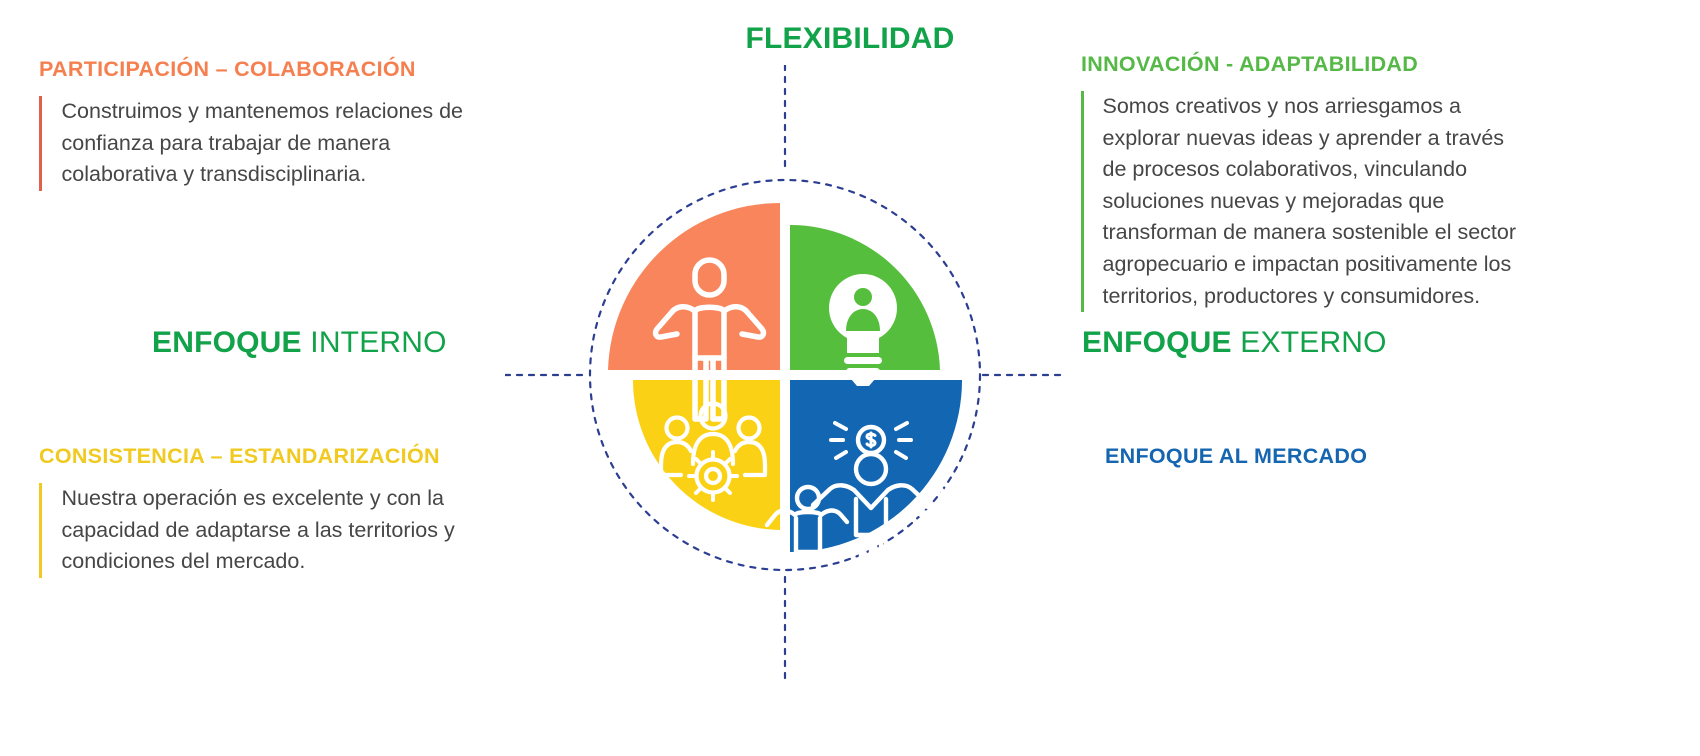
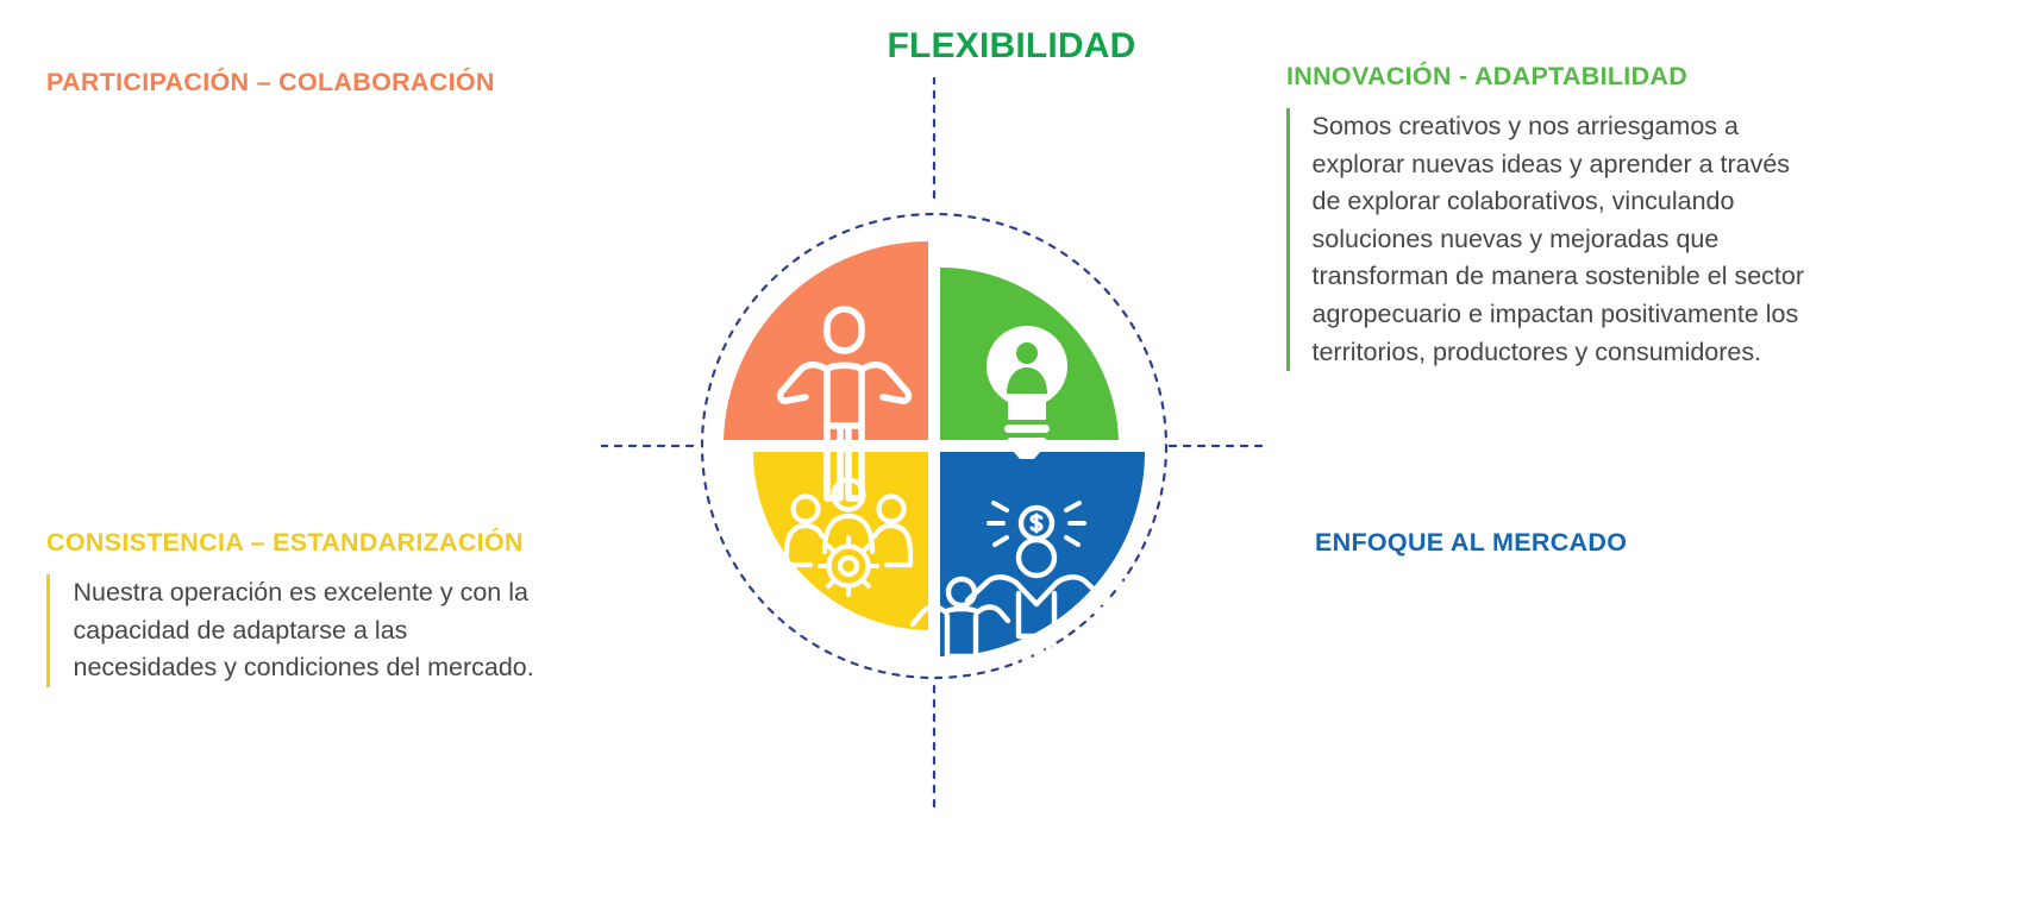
  FLEXIBILIDAD
- ENFOQUE INTERNO
- ENFOQUE EXTERNO
  PARTICIPACIÓN – COLABORACIÓN
- Construimos y mantenemos relaciones de confianza para trabajar de manera colaborativa y transdisciplinaria.
  INNOVACIÓN - ADAPTABILIDAD
- Somos creativos y nos arriesgamos a explorar nuevas ideas y aprender a través de procesos colaborativos, vinculando soluciones nuevas y mejoradas que transforman de manera sostenible el sector agropecuario e impactan positivamente los territorios, productores y consumidores.
+ Somos creativos y nos arriesgamos a explorar nuevas ideas y aprender a través de explorar colaborativos, vinculando soluciones nuevas y mejoradas que transforman de manera sostenible el sector agropecuario e impactan positivamente los territorios, productores y consumidores.
  CONSISTENCIA – ESTANDARIZACIÓN
- Nuestra operación es excelente y con la capacidad de adaptarse a las territorios y condiciones del mercado.
+ Nuestra operación es excelente y con la capacidad de adaptarse a las necesidades y condiciones del mercado.
  ENFOQUE AL MERCADO
